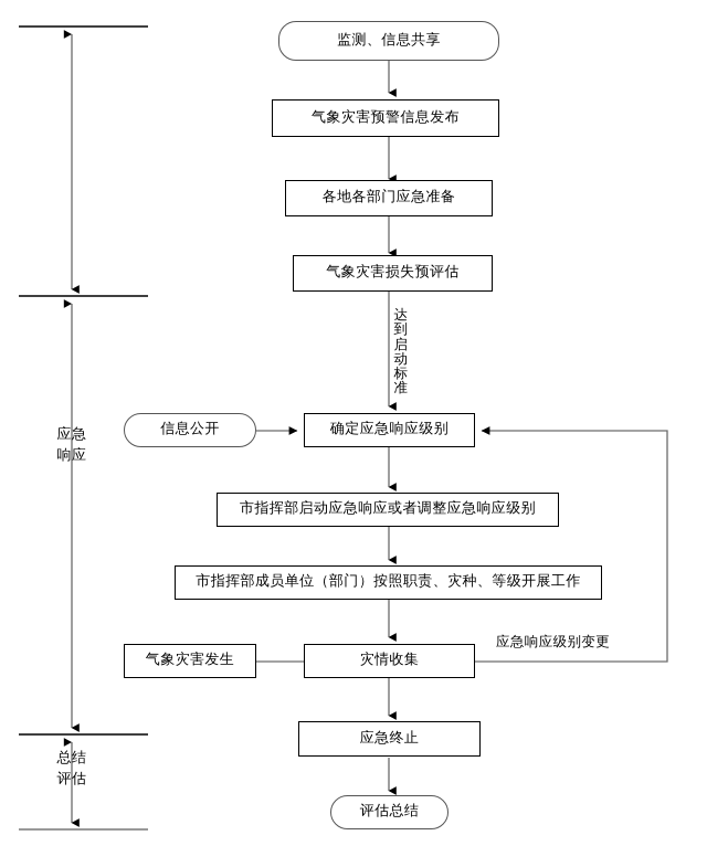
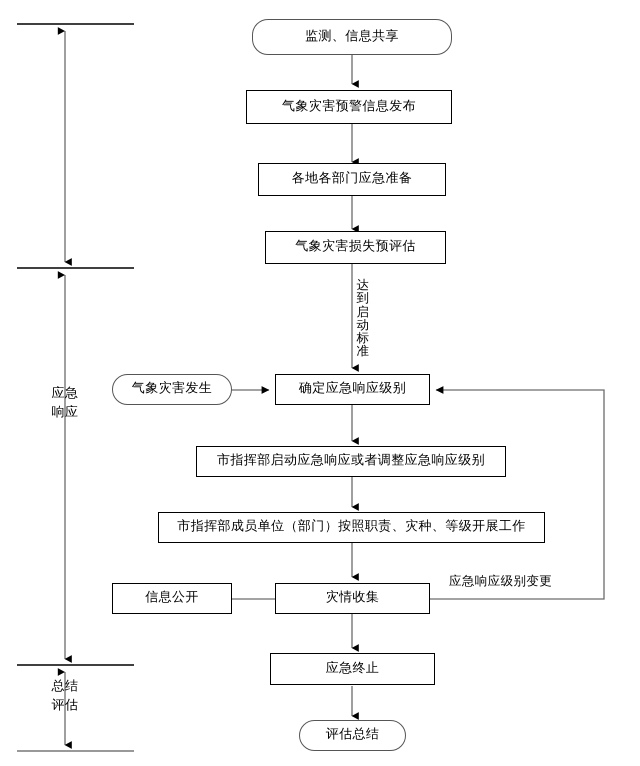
  应急
  响应
  总结
  评估
  监测、信息共享
  气象灾害预警信息发布
  各地各部门应急准备
  气象灾害损失预评估
- 信息公开
+ 气象灾害发生
  确定应急响应级别
  市指挥部启动应急响应或者调整应急响应级别
  市指挥部成员单位（部门）按照职责、灾种、等级开展工作
- 气象灾害发生
+ 信息公开
  灾情收集
  应急终止
  评估总结
  达
  到
  启
  动
  标
  准
  应急响应级别变更
